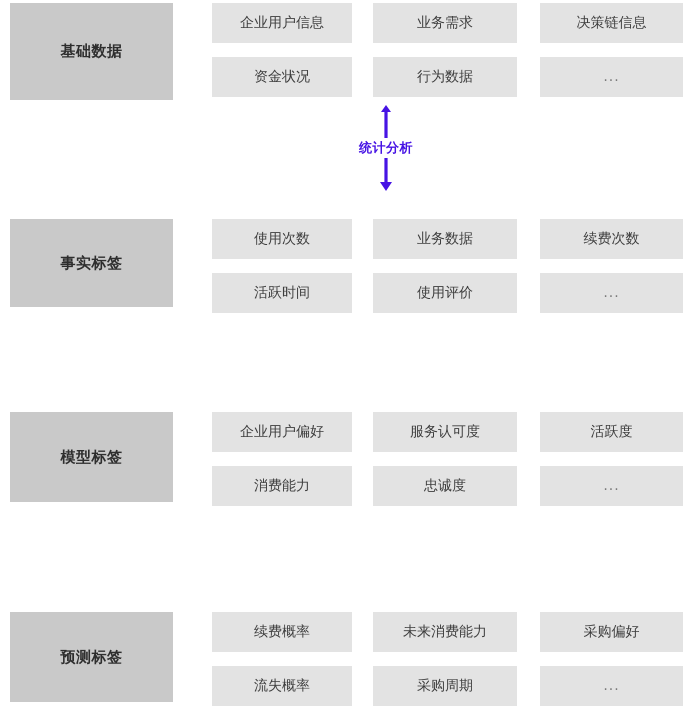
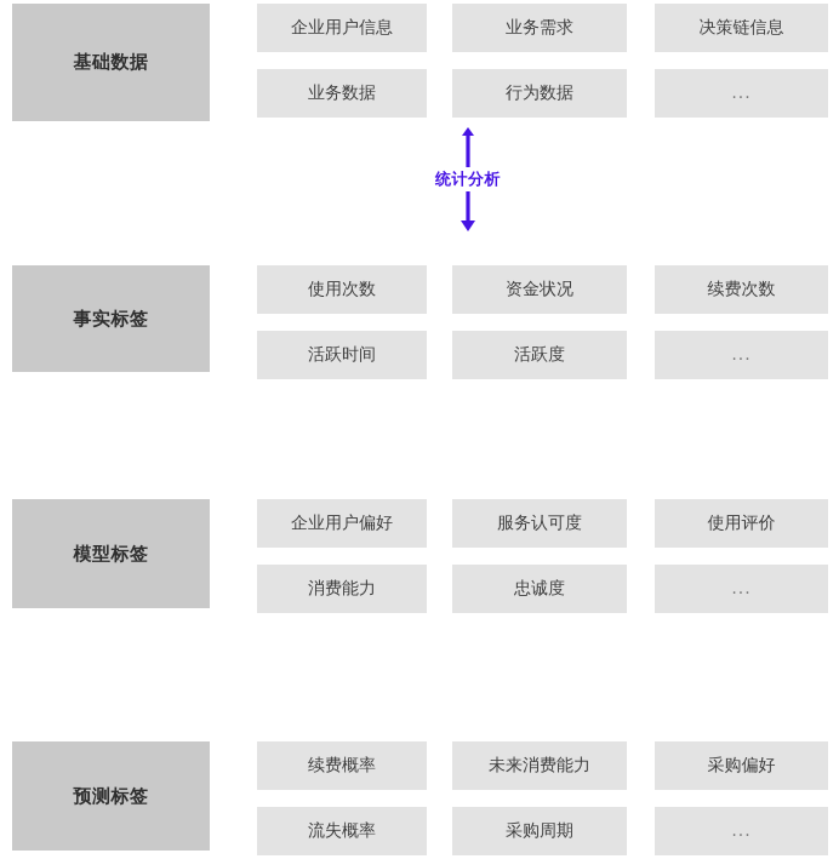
  基础数据
  企业用户信息
  业务需求
  决策链信息
- 资金状况
+ 业务数据
  行为数据
  ...
  统计分析
  事实标签
  使用次数
- 业务数据
+ 资金状况
  续费次数
  活跃时间
- 使用评价
+ 活跃度
  ...
  模型标签
  企业用户偏好
  服务认可度
- 活跃度
+ 使用评价
  消费能力
  忠诚度
  ...
  预测标签
  续费概率
  未来消费能力
  采购偏好
  流失概率
  采购周期
  ...
